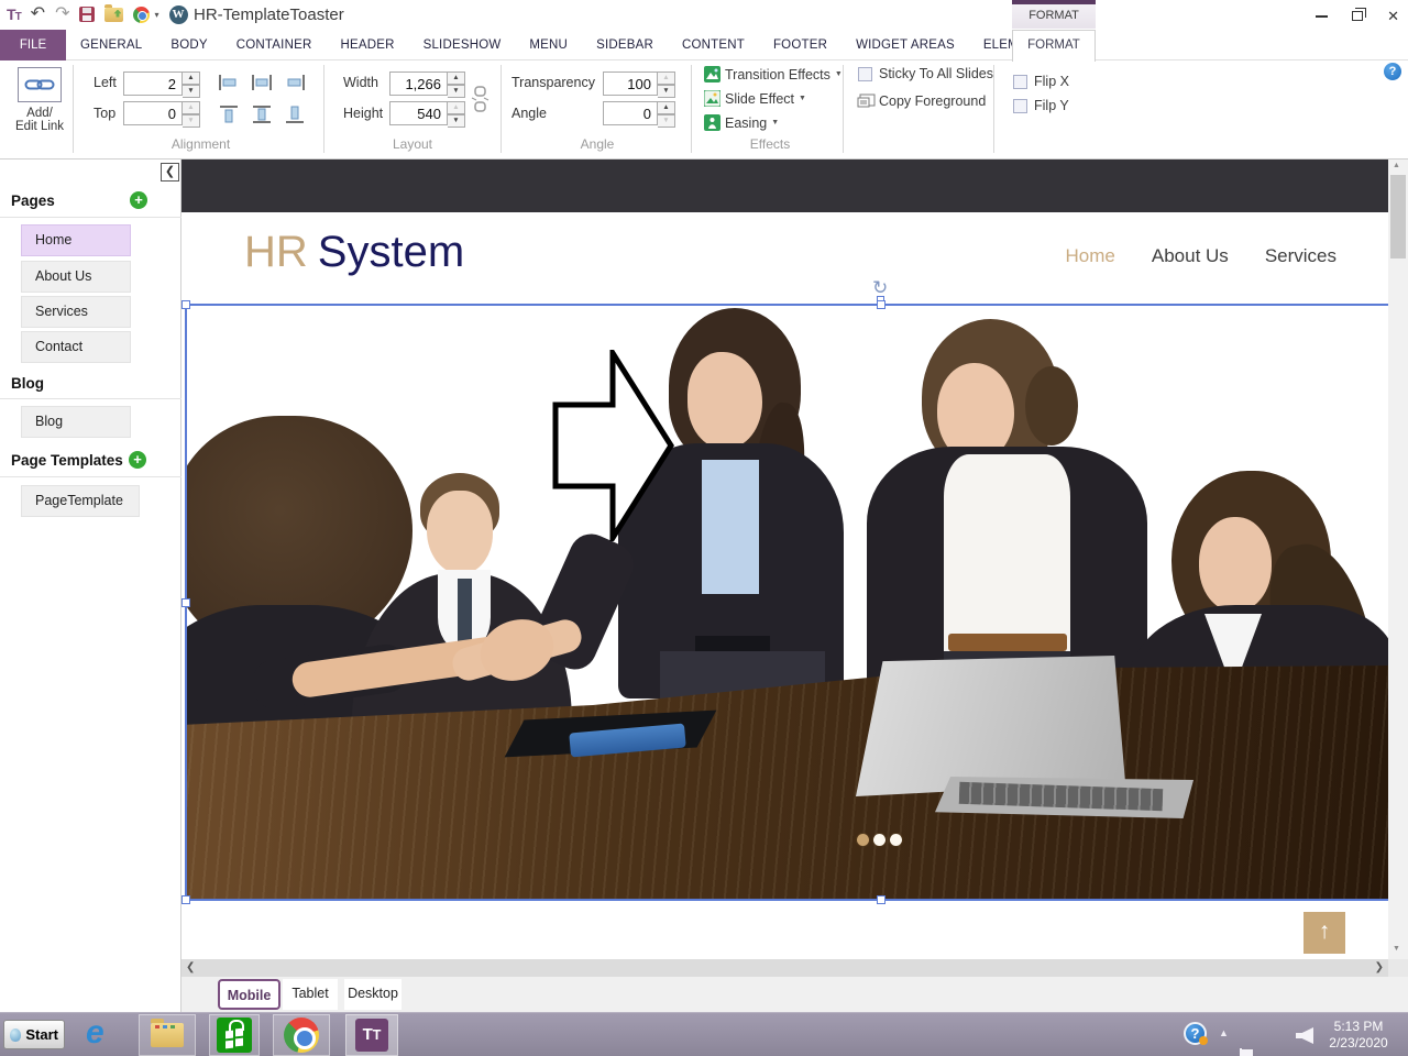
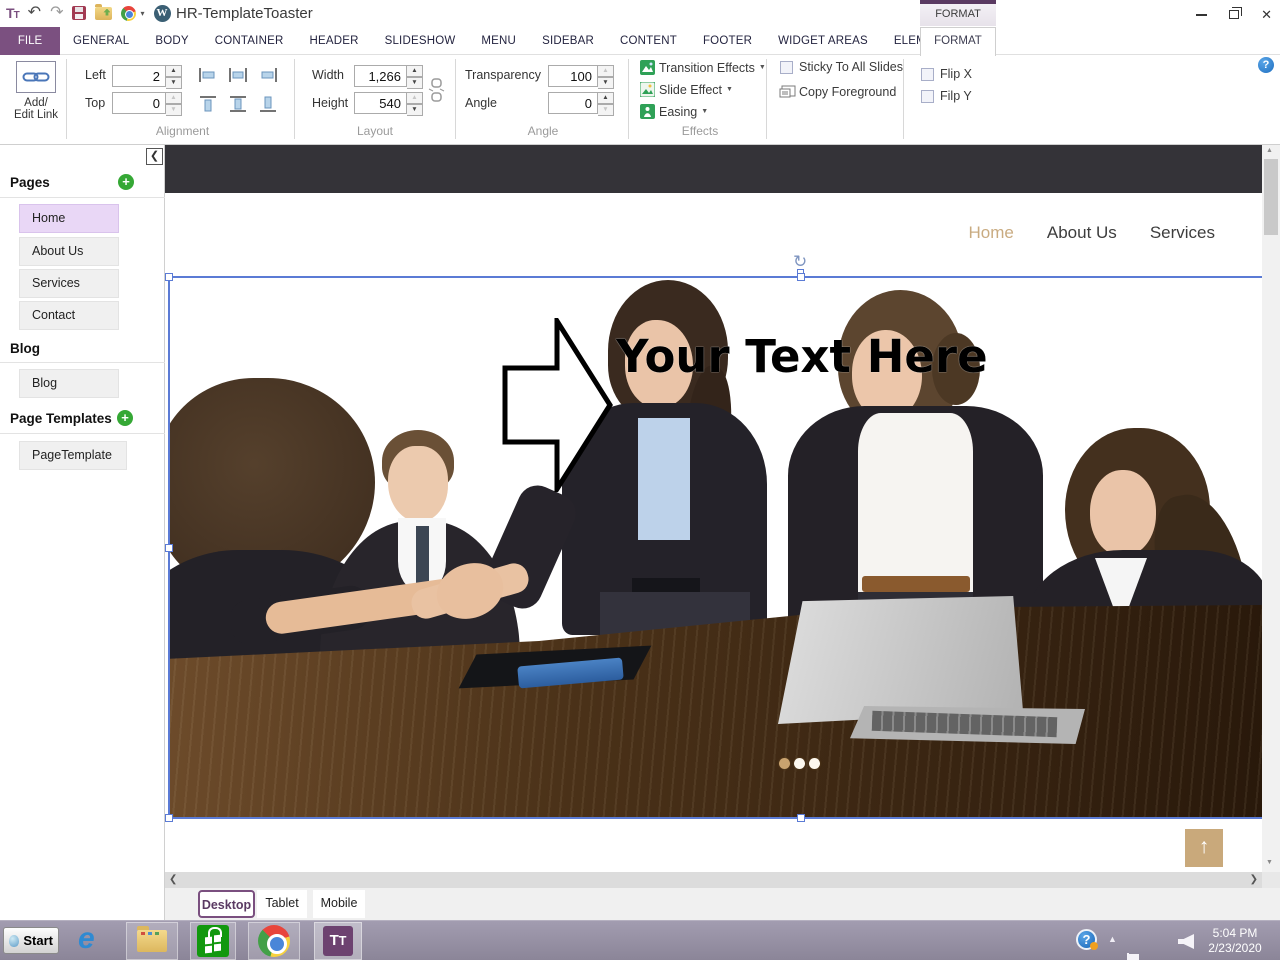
  TT
  ↶
  ↷
  ▾
  W
  HR-TemplateToaster
  FORMAT
  ✕
  FILE
  GENERAL
  BODY
  CONTAINER
  HEADER
  SLIDESHOW
  MENU
  SIDEBAR
  CONTENT
  FOOTER
  WIDGET AREAS
  FORMAT
  Add/
  Edit Link
  Left
  2
  Top
  0
  Alignment
  Width
  1,266
  Height
  540
  Layout
  Transparency
  100
  Angle
  0
  Angle
  Transition Effects
  Slide Effect
  Easing
  Effects
  Sticky To All Slides
  Copy Foreground
  Flip X
  Filp Y
  ?
  ❮
  Pages
  +
  Home
  About Us
  Services
  Contact
  Blog
  Blog
  Page Templates
  +
  PageTemplate
- HR System
  Home
  About Us
  Services
  ↻
+ Your Text Here
  ↑
  ❮
  ❯
- Mobile
+ Desktop
  Tablet
- Desktop
+ Mobile
  Start
  e
  TT
  ?
  ▲
- 5:13 PM
+ 5:04 PM
  2/23/2020
